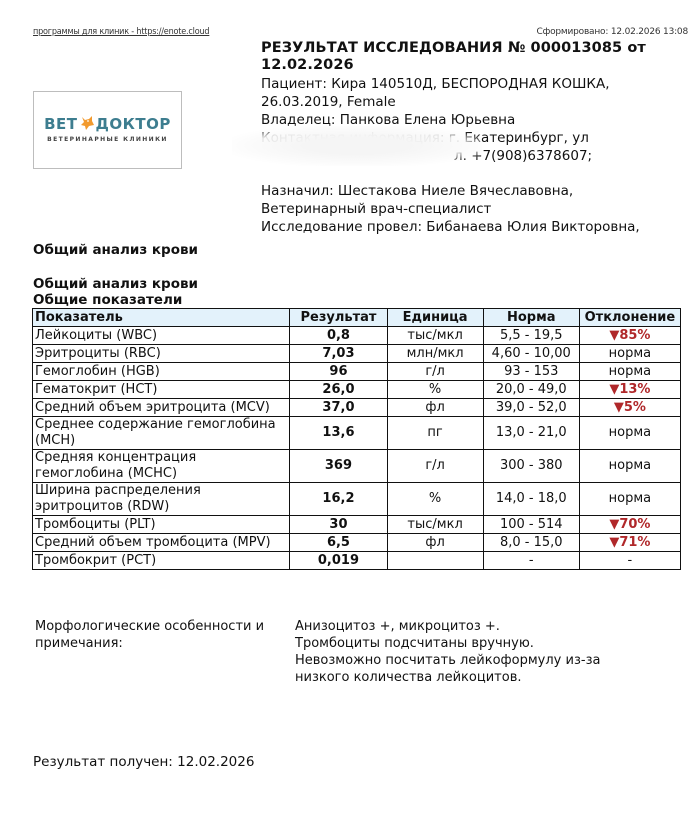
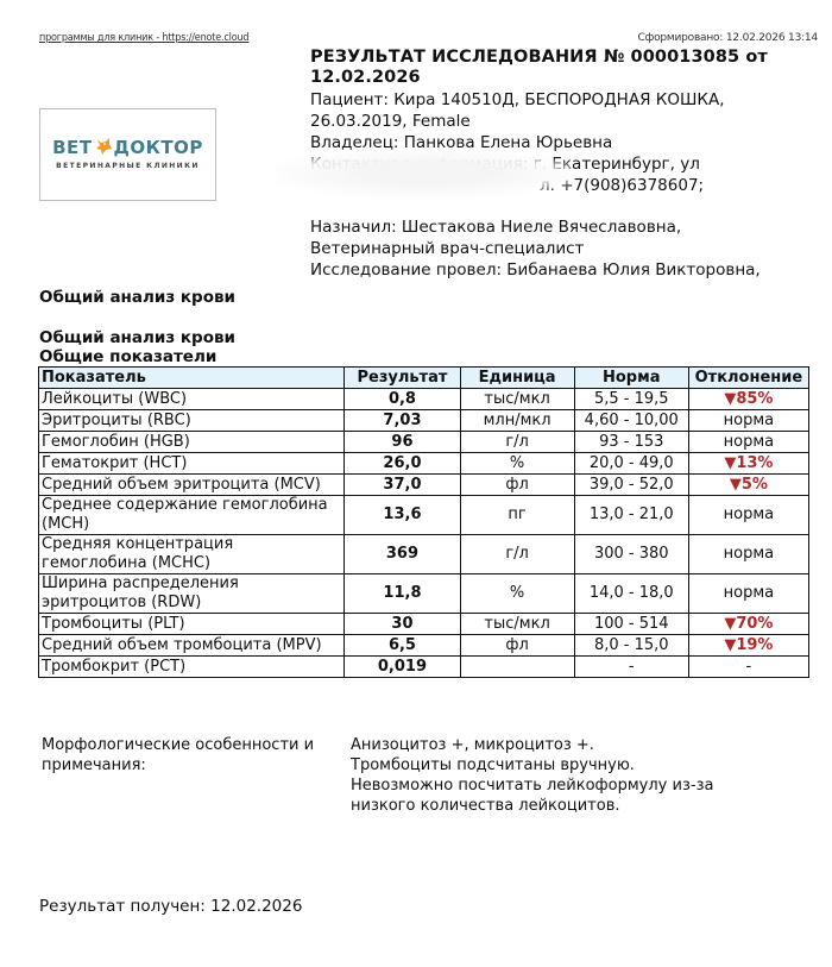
  программы для клиник - https://enote.cloud
- Сформировано: 12.02.2026 13:08
+ Сформировано: 12.02.2026 13:14
  ВЕТ ДОКТОР
  РЕЗУЛЬТАТ ИССЛЕДОВАНИЯ № 000013085 от
  12.02.2026
  Пациент: Кира 140510Д, БЕСПОРОДНАЯ КОШКА,
  26.03.2019, Female
  Владелец: Панкова Елена Юрьевна
  7(908)6378607;
  Назначил: Шестакова Ниеле Вячеславовна,
  Ветеринарный врач-специалист
  Исследование провел: Бибанаева Юлия Викторовна,
  Общий анализ крови
  Общий анализ крови
  Общие показатели
  Показатель	Результат	Единица	Норма	Отклонение
  Лейкоциты (WBC)	0,8	тыс/мкл	5,5 - 19,5	▼85%
  Эритроциты (RBC)	7,03	млн/мкл	4,60 - 10,00	норма
  Гемоглобин (HGB)	96	г/л	93 - 153	норма
  Гематокрит (HCT)	26,0	%	20,0 - 49,0	▼13%
  Средний объем эритроцита (MCV)	37,0	фл	39,0 - 52,0	▼5%
  Среднее содержание гемоглобина (MCH)	13,6	пг	13,0 - 21,0	норма
  Средняя концентрация гемоглобина (MCHC)	369	г/л	300 - 380	норма
- Ширина распределения эритроцитов (RDW)	16,2	%	14,0 - 18,0	норма
+ Ширина распределения эритроцитов (RDW)	11,8	%	14,0 - 18,0	норма
  Тромбоциты (PLT)	30	тыс/мкл	100 - 514	▼70%
- Средний объем тромбоцита (MPV)	6,5	фл	8,0 - 15,0	▼71%
+ Средний объем тромбоцита (MPV)	6,5	фл	8,0 - 15,0	▼19%
  Тромбокрит (PCT)	0,019		-	-
  Морфологические особенности и примечания:
  Анизоцитоз +, микроцитоз +.
  Тромбоциты подсчитаны вручную.
  Невозможно посчитать лейкоформулу из-за низкого количества лейкоцитов.
  Результат получен: 12.02.2026
